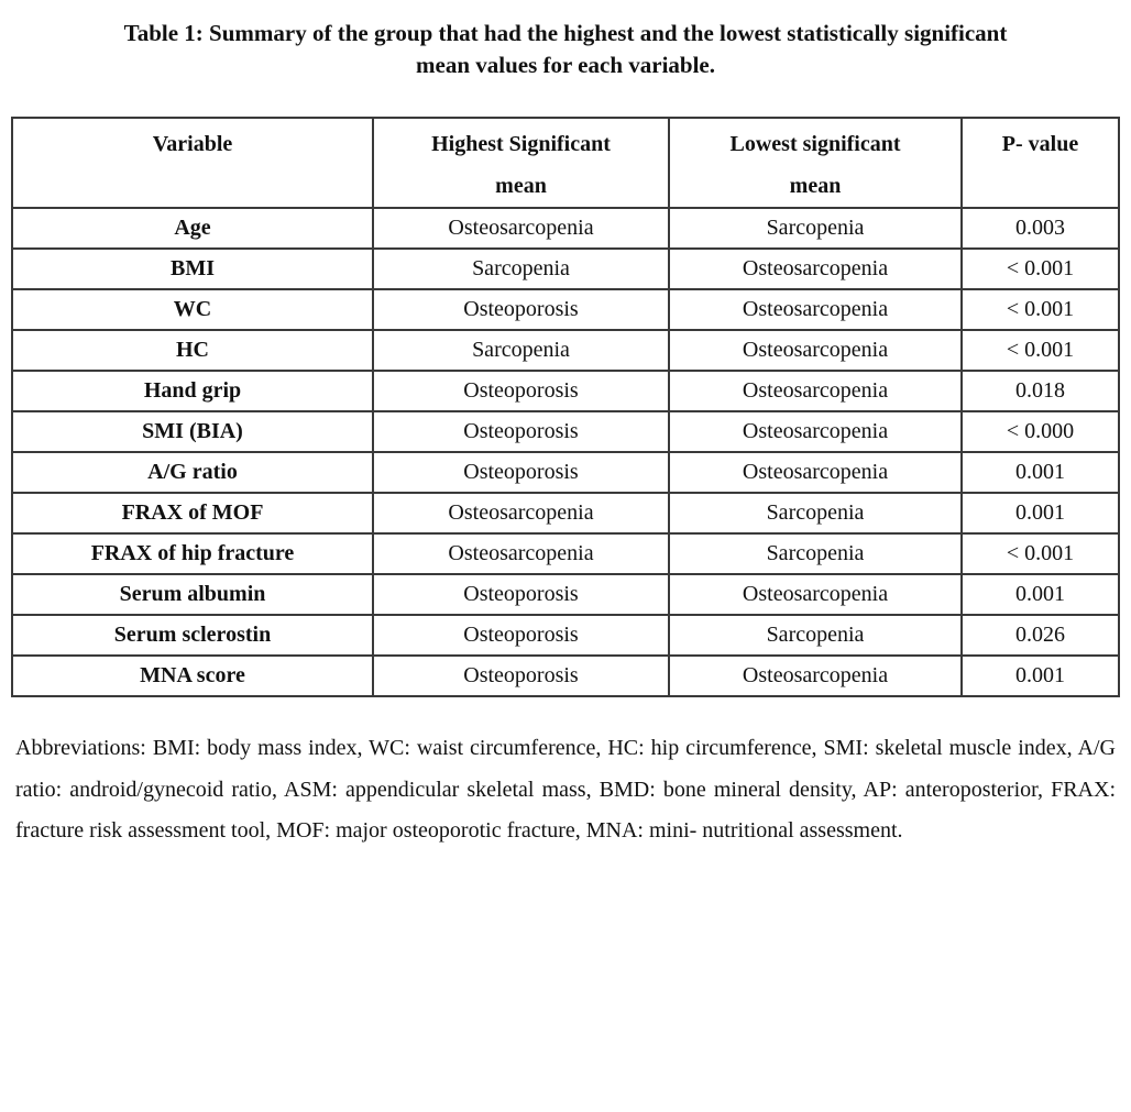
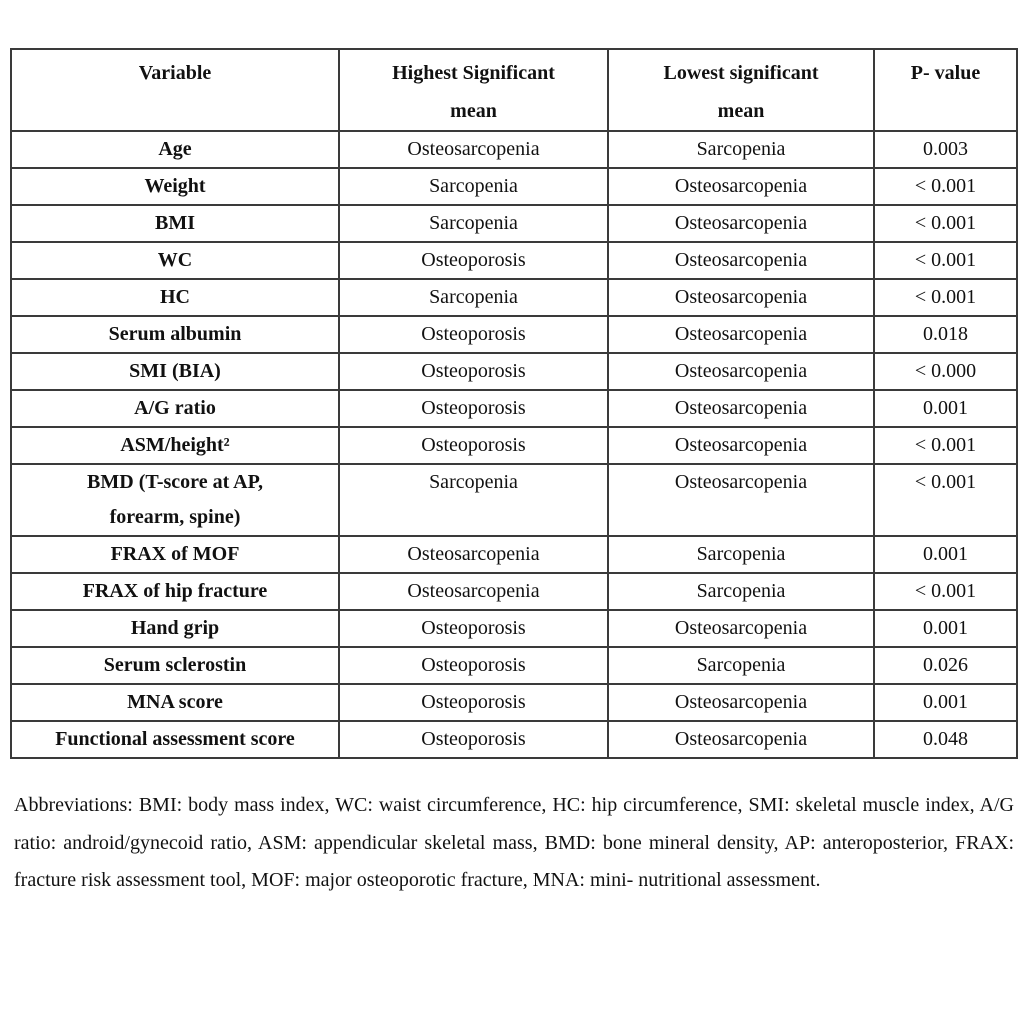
- Table 1: Summary of the group that had the highest and the lowest statistically significant
- mean values for each variable.
  Variable	Highest Significant mean	Lowest significant mean	P- value
  Age	Osteosarcopenia	Sarcopenia	0.003
+ Weight	Sarcopenia	Osteosarcopenia	< 0.001
  BMI	Sarcopenia	Osteosarcopenia	< 0.001
  WC	Osteoporosis	Osteosarcopenia	< 0.001
  HC	Sarcopenia	Osteosarcopenia	< 0.001
- Hand grip	Osteoporosis	Osteosarcopenia	0.018
+ Serum albumin	Osteoporosis	Osteosarcopenia	0.018
  SMI (BIA)	Osteoporosis	Osteosarcopenia	< 0.000
  A/G ratio	Osteoporosis	Osteosarcopenia	0.001
+ ASM/height²	Osteoporosis	Osteosarcopenia	< 0.001
+ BMD (T-score at AP, forearm, spine)	Sarcopenia	Osteosarcopenia	< 0.001
  FRAX of MOF	Osteosarcopenia	Sarcopenia	0.001
  FRAX of hip fracture	Osteosarcopenia	Sarcopenia	< 0.001
- Serum albumin	Osteoporosis	Osteosarcopenia	0.001
+ Hand grip	Osteoporosis	Osteosarcopenia	0.001
  Serum sclerostin	Osteoporosis	Sarcopenia	0.026
  MNA score	Osteoporosis	Osteosarcopenia	0.001
+ Functional assessment score	Osteoporosis	Osteosarcopenia	0.048
  Abbreviations: BMI: body mass index, WC: waist circumference, HC: hip circumference, SMI: skeletal muscle index, A/G ratio: android/gynecoid ratio, ASM: appendicular skeletal mass, BMD: bone mineral density, AP: anteroposterior, FRAX: fracture risk assessment tool, MOF: major osteoporotic fracture, MNA: mini- nutritional assessment.
